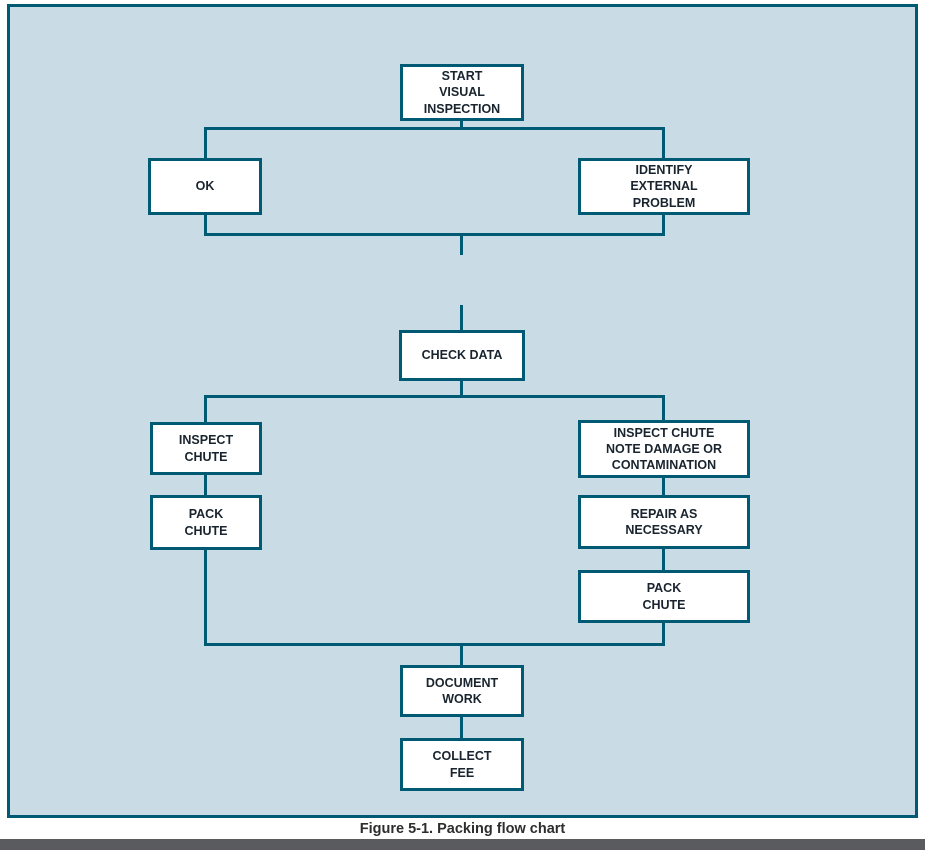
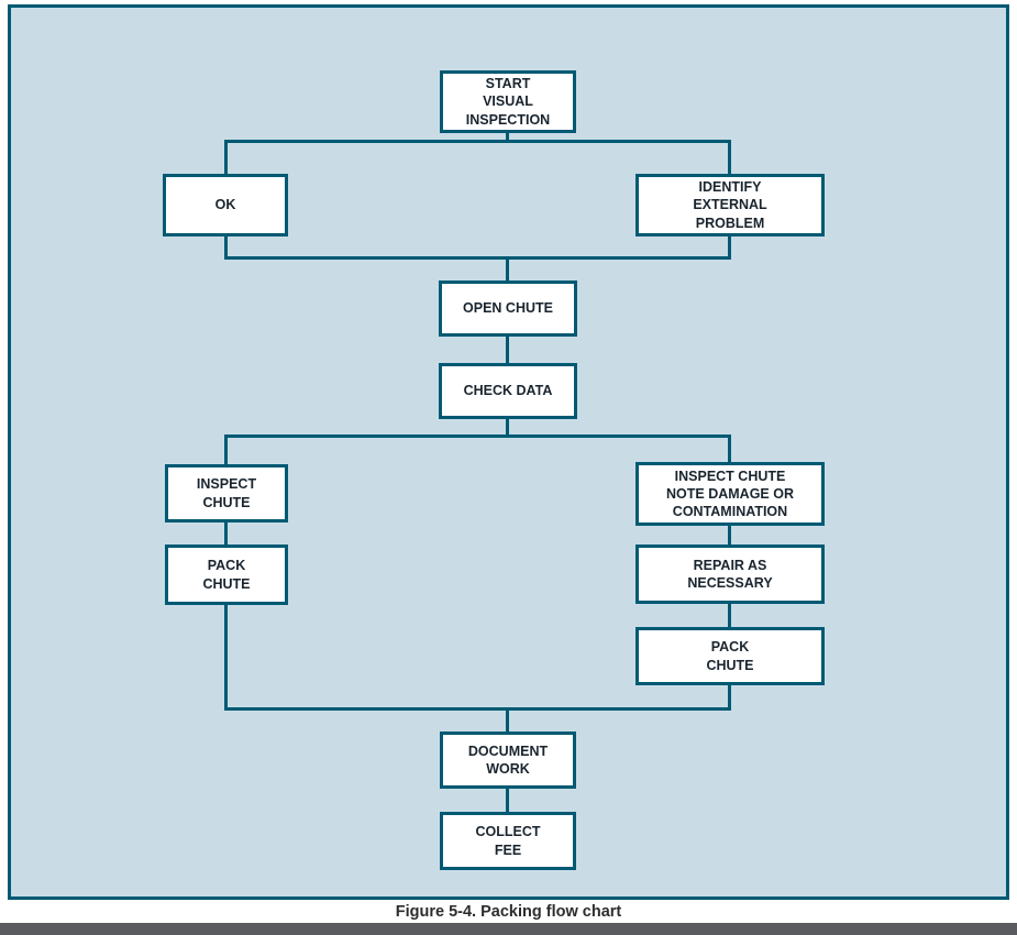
  START
  VISUAL
  INSPECTION
  OK
  IDENTIFY
  EXTERNAL
  PROBLEM
+ OPEN CHUTE
  CHECK DATA
  INSPECT
  CHUTE
  PACK
  CHUTE
  INSPECT CHUTE
  NOTE DAMAGE OR
  CONTAMINATION
  REPAIR AS
  NECESSARY
  PACK
  CHUTE
  DOCUMENT
  WORK
  COLLECT
  FEE
- Figure 5-1. Packing flow chart
+ Figure 5-4. Packing flow chart
